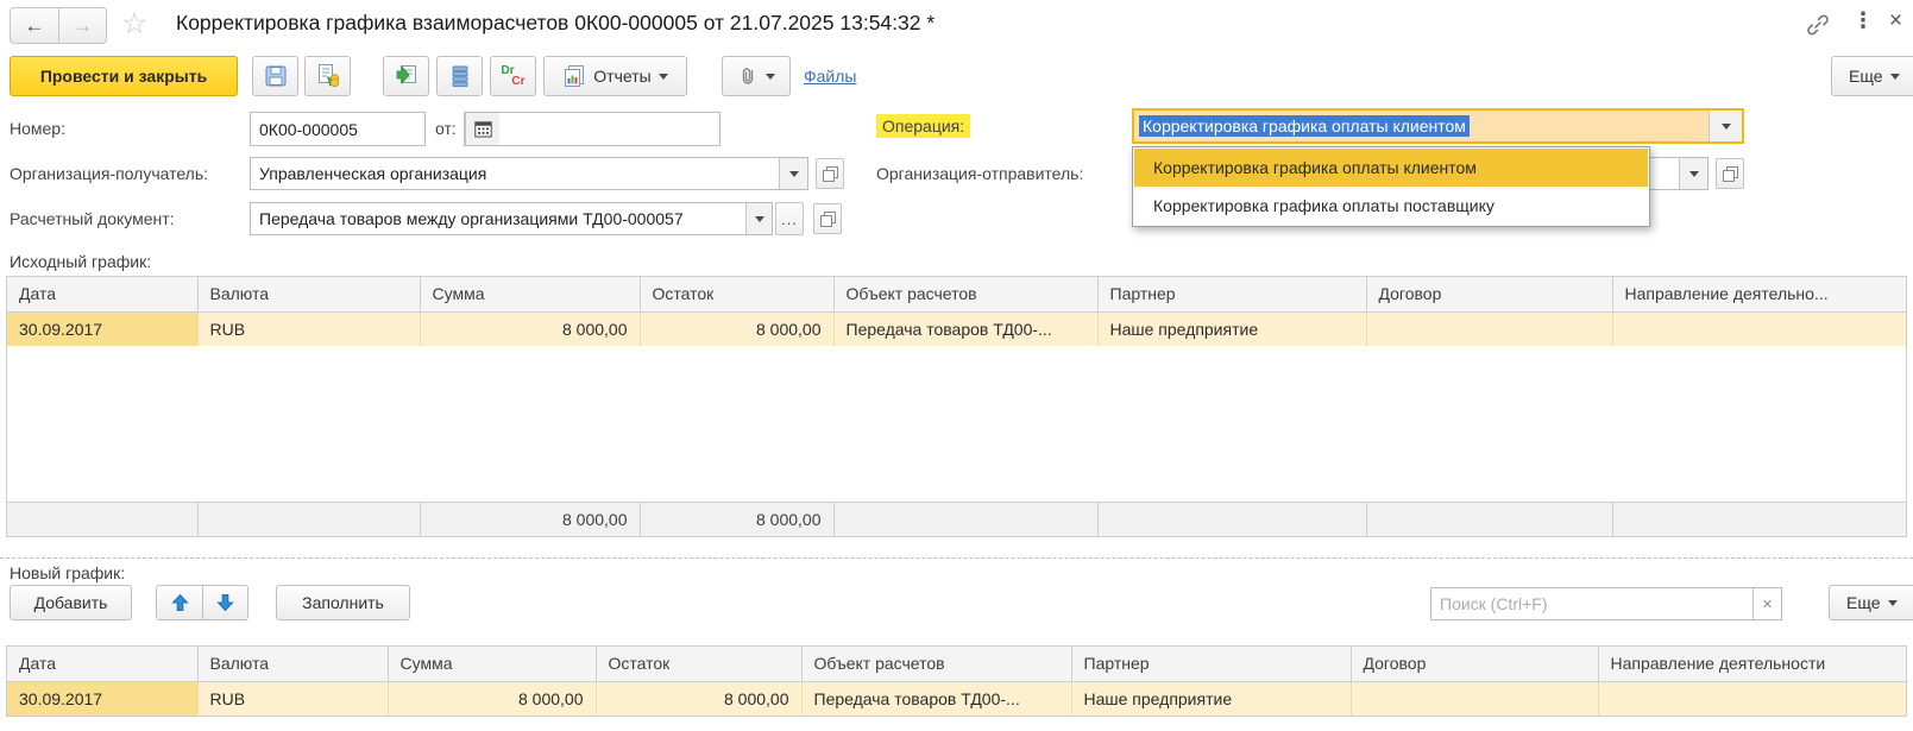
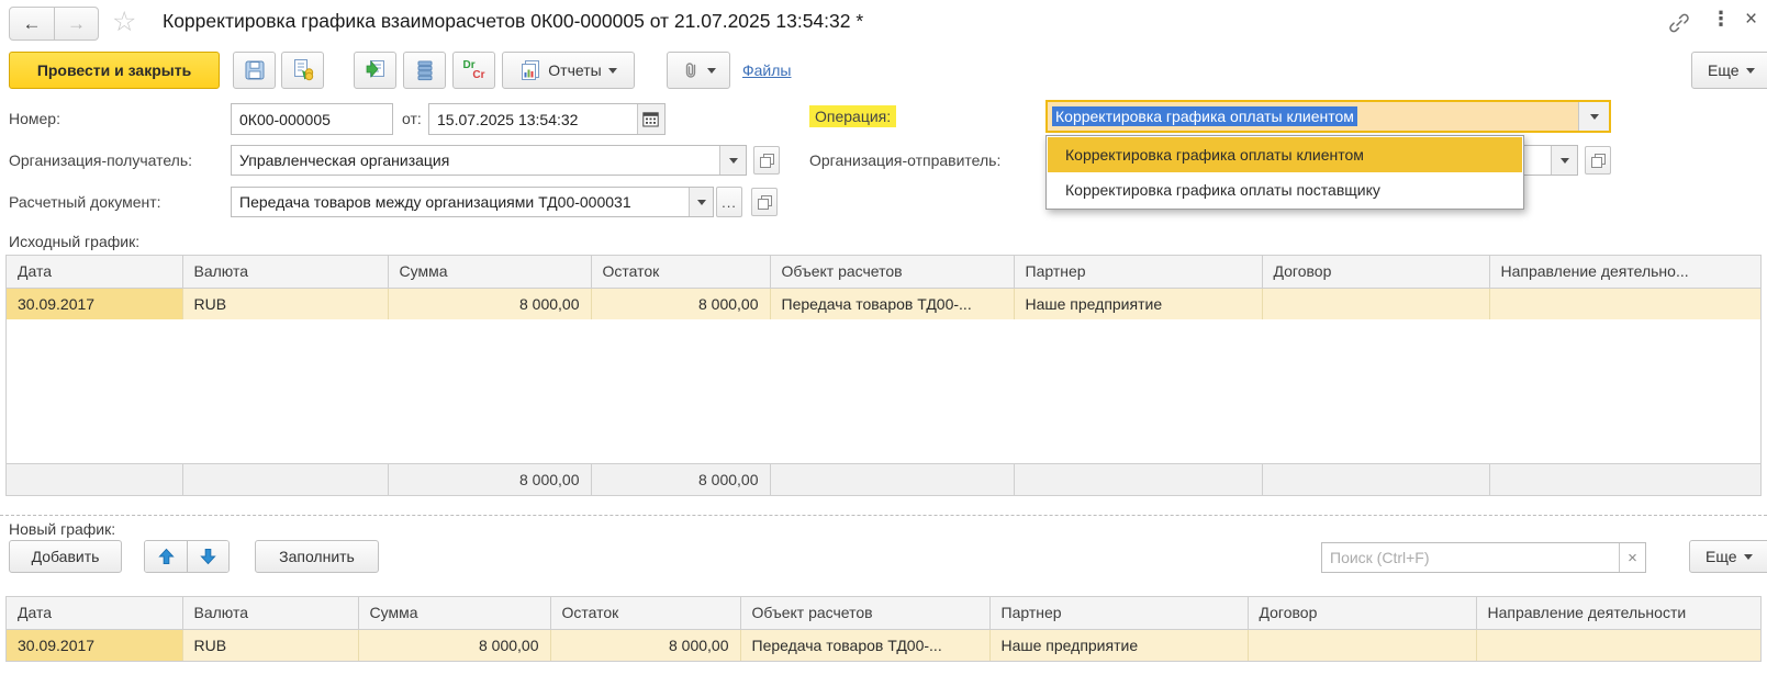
  ←
  →
  ☆
  Корректировка графика взаиморасчетов 0К00-000005 от 21.07.2025 13:54:32 *
  ⋮
  ×
  Провести и закрыть
  Dr
  Cr
  Отчеты
  Файлы
  Еще
  Номер:
  0К00-000005
  от:
+ 15.07.2025 13:54:32
  Операция:
  Корректировка графика оплаты клиентом
  Организация-получатель:
  Управленческая организация
  Организация-отправитель:
  Расчетный документ:
- Передача товаров между организациями ТД00-000057
+ Передача товаров между организациями ТД00-000031
  ...
  Исходный график:
  Дата	Валюта	Сумма	Остаток	Объект расчетов	Партнер	Договор	Направление деятельно...
  30.09.2017	RUB	8 000,00	8 000,00	Передача товаров ТД00-...	Наше предприятие
  		8 000,00	8 000,00
  Новый график:
  Добавить
  Заполнить
  Поиск (Ctrl+F)
  ×
  Еще
  Дата	Валюта	Сумма	Остаток	Объект расчетов	Партнер	Договор	Направление деятельности
  30.09.2017	RUB	8 000,00	8 000,00	Передача товаров ТД00-...	Наше предприятие
  Корректировка графика оплаты клиентом
  Корректировка графика оплаты поставщику
